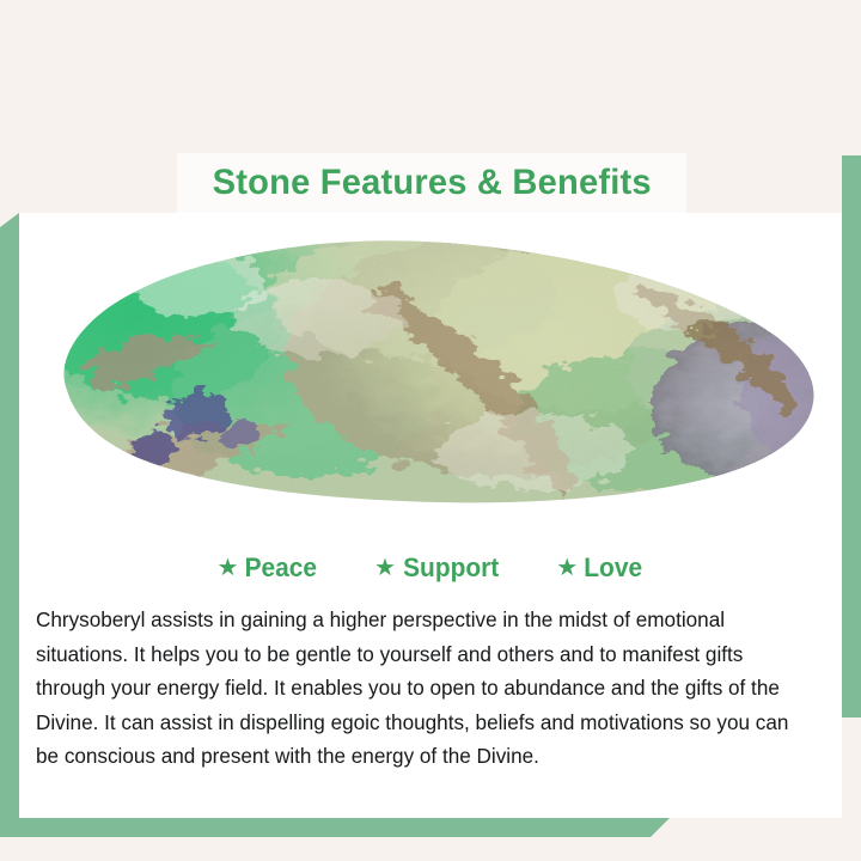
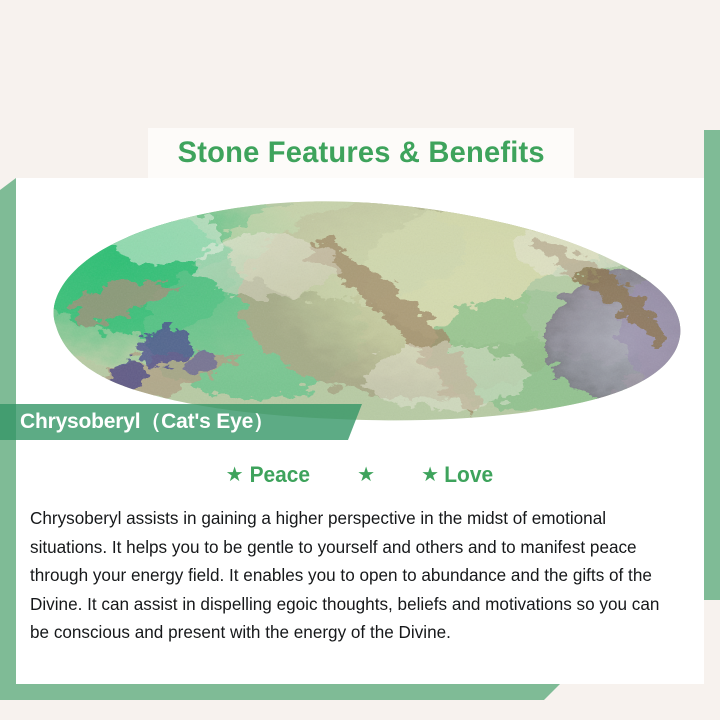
+ Chrysoberyl（Cat's Eye）
  Stone Features & Benefits
  ★
  Peace
  ★
- Support
  ★
  Love
- Chrysoberyl assists in gaining a higher perspective in the midst of emotional situations. It helps you to be gentle to yourself and others and to manifest gifts through your energy field. It enables you to open to abundance and the gifts of the Divine. It can assist in dispelling egoic thoughts, beliefs and motivations so you can be conscious and present with the energy of the Divine.
+ Chrysoberyl assists in gaining a higher perspective in the midst of emotional situations. It helps you to be gentle to yourself and others and to manifest peace through your energy field. It enables you to open to abundance and the gifts of the Divine. It can assist in dispelling egoic thoughts, beliefs and motivations so you can be conscious and present with the energy of the Divine.
